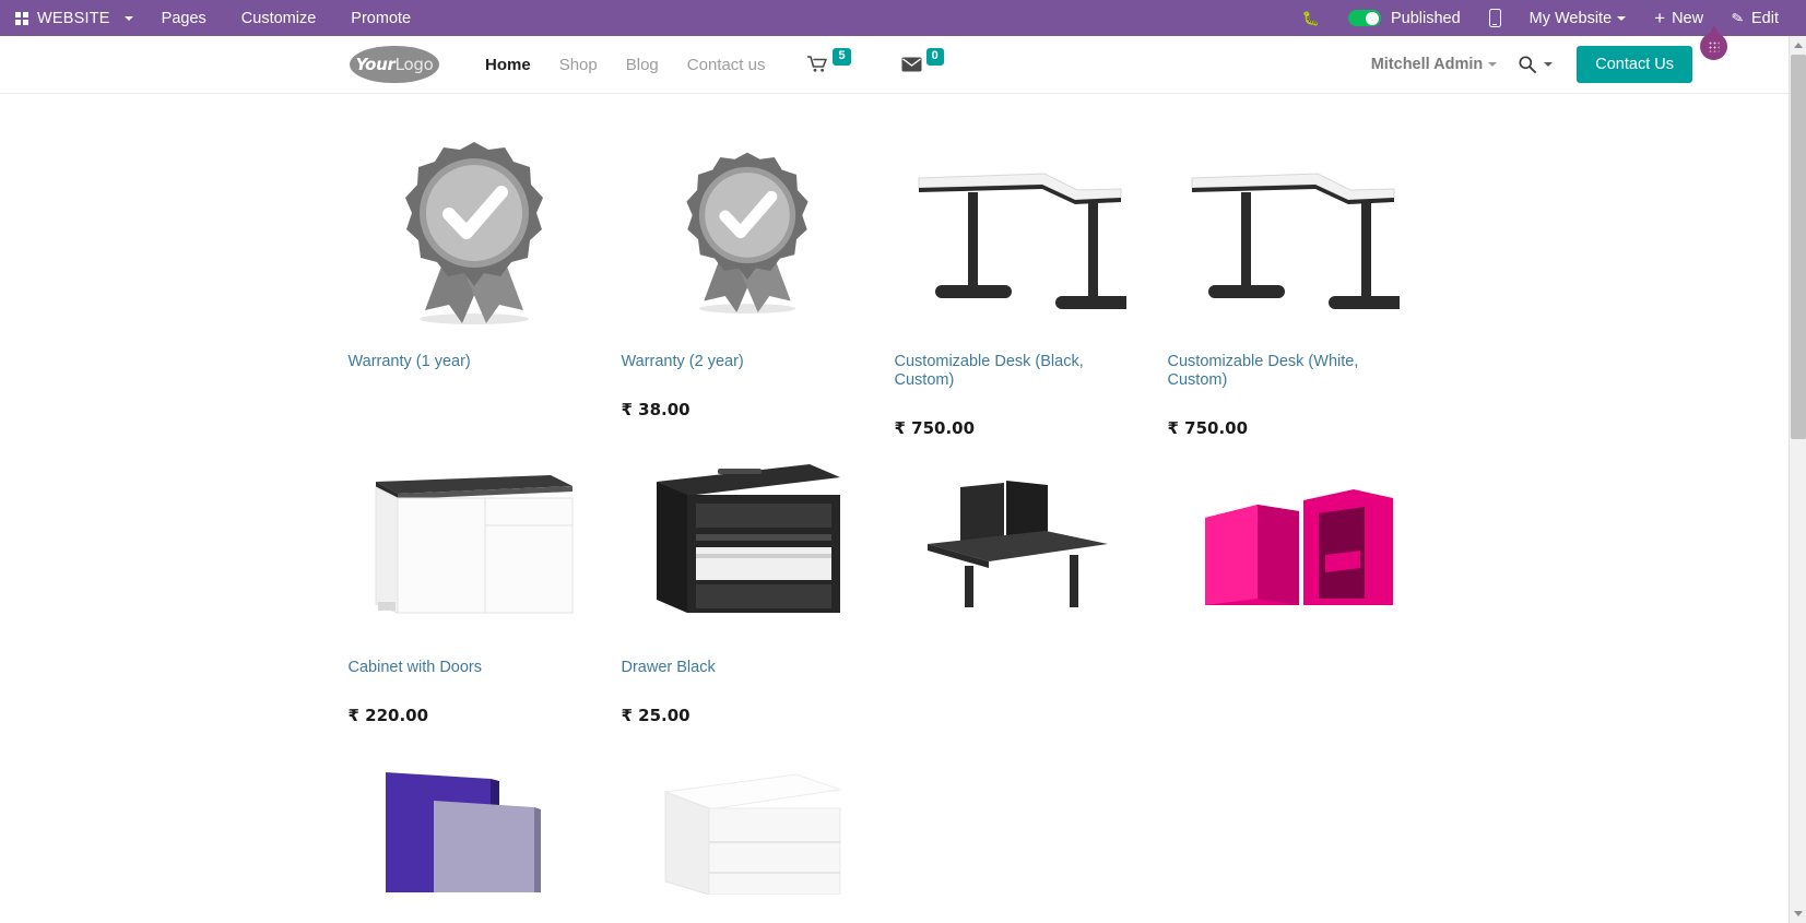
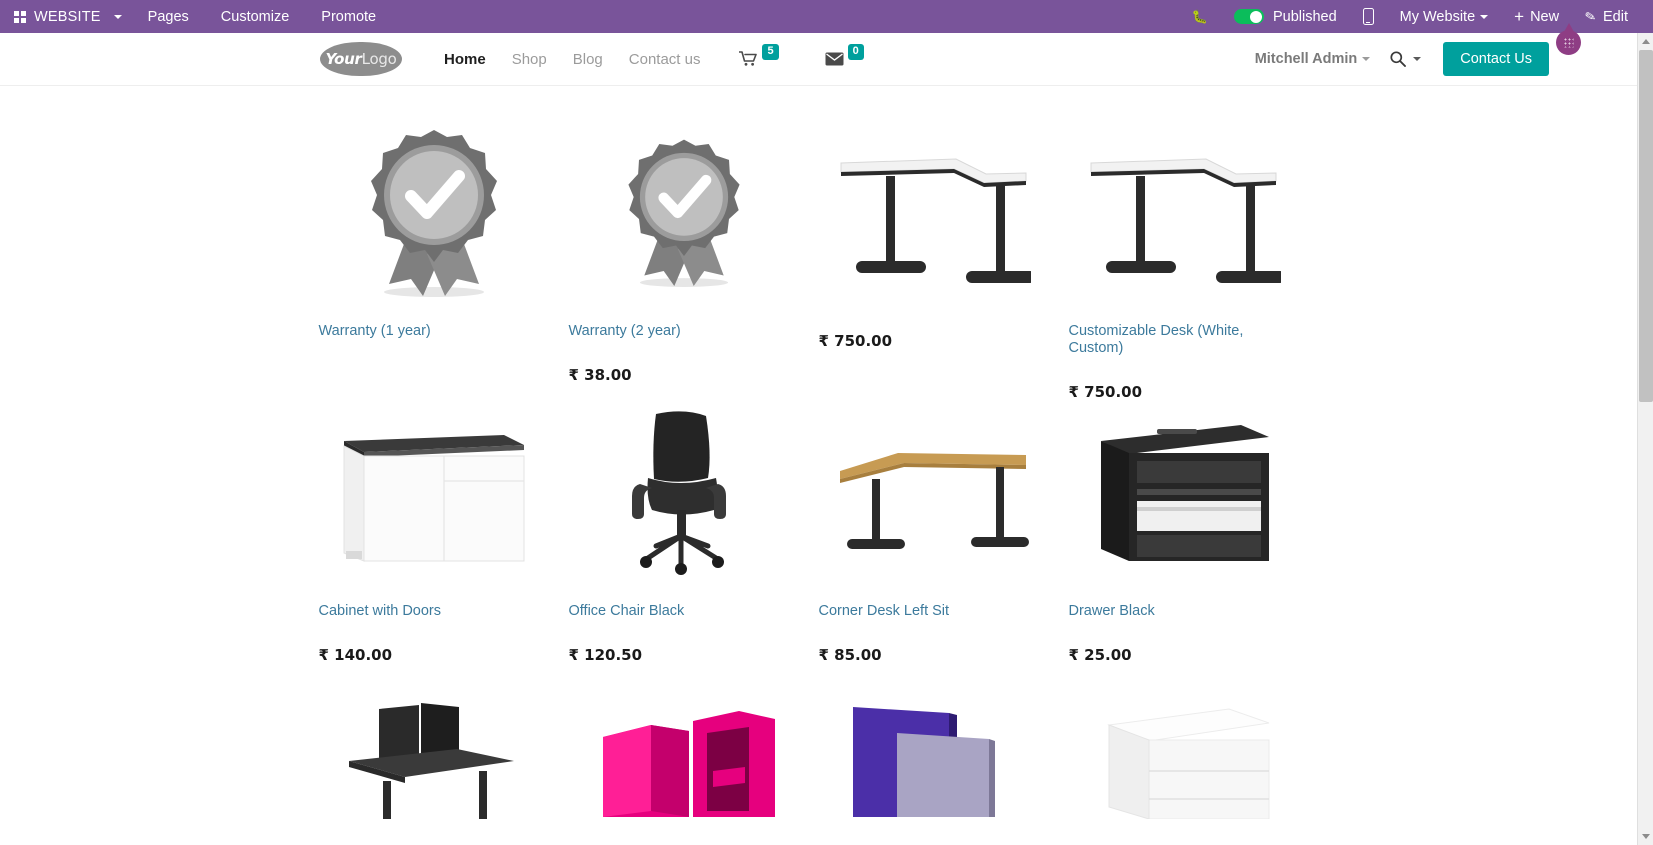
  WEBSITE
  Pages
  Customize
  Promote
  🐛
  Published
  My Website
  +
  New
  Edit
  Your
  Logo
  Home
  Shop
  Blog
  Contact us
  5
  0
  Mitchell Admin
  Contact Us
  Warranty (1 year)
  Warranty (2 year)
  ₹ 38.00
- Customizable Desk (Black, Custom)
  ₹ 750.00
  Customizable Desk (White, Custom)
  ₹ 750.00
  Cabinet with Doors
- ₹ 220.00
+ ₹ 140.00
+ Office Chair Black
+ ₹ 120.50
+ Corner Desk Left Sit
+ ₹ 85.00
  Drawer Black
  ₹ 25.00
